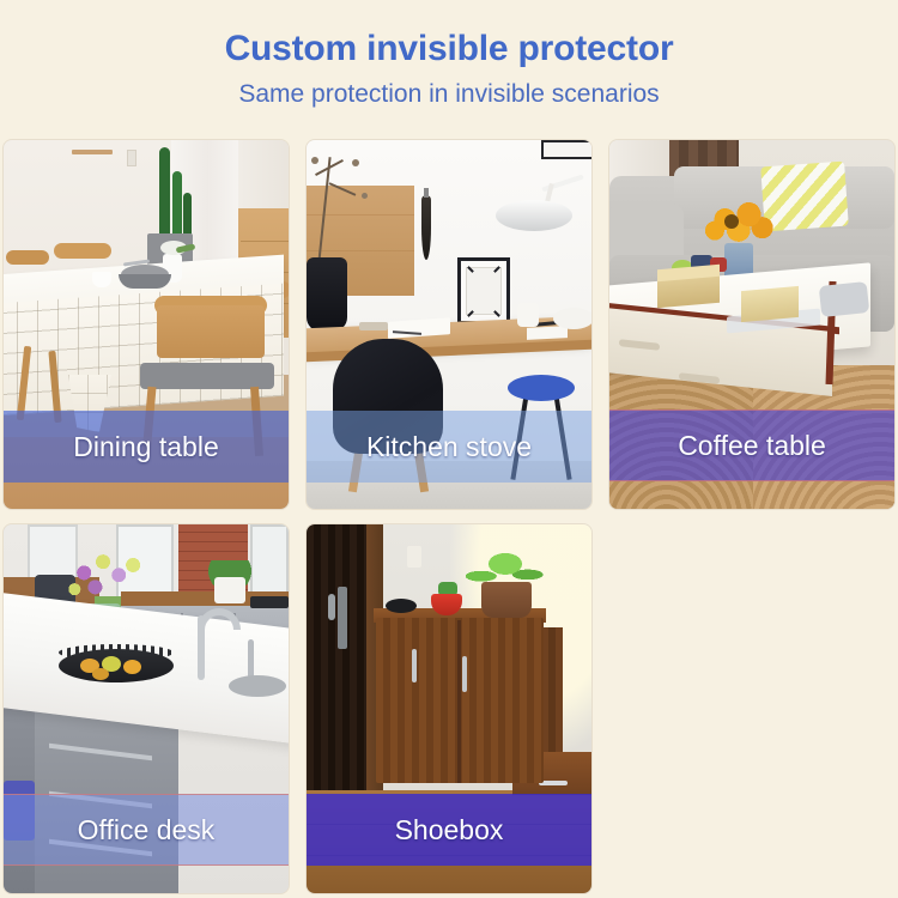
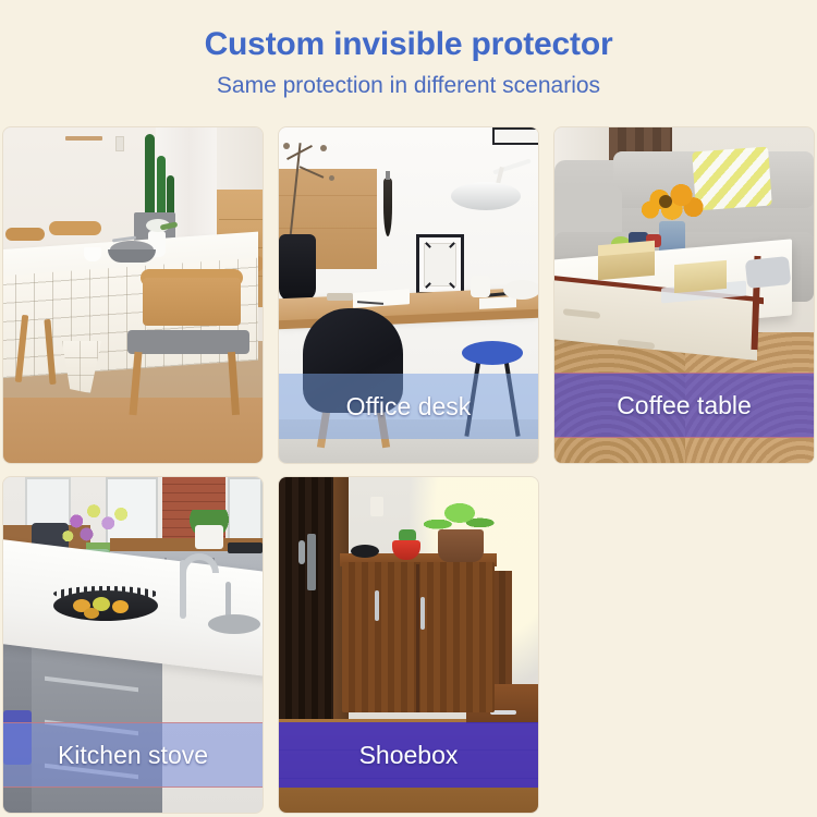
  Custom invisible protector
- Same protection in invisible scenarios
+ Same protection in different scenarios
- Dining table
- Kitchen stove
+ Office desk
  Coffee table
- Office desk
+ Kitchen stove
  Shoebox
